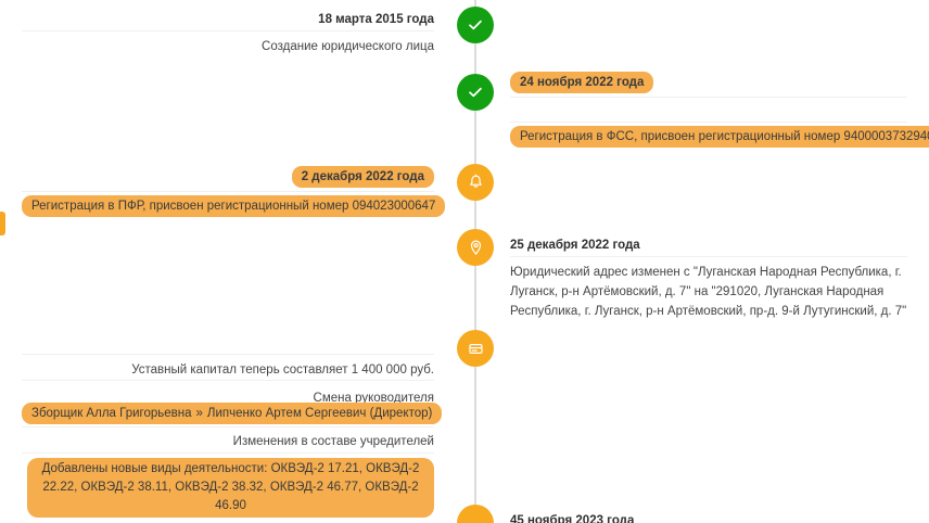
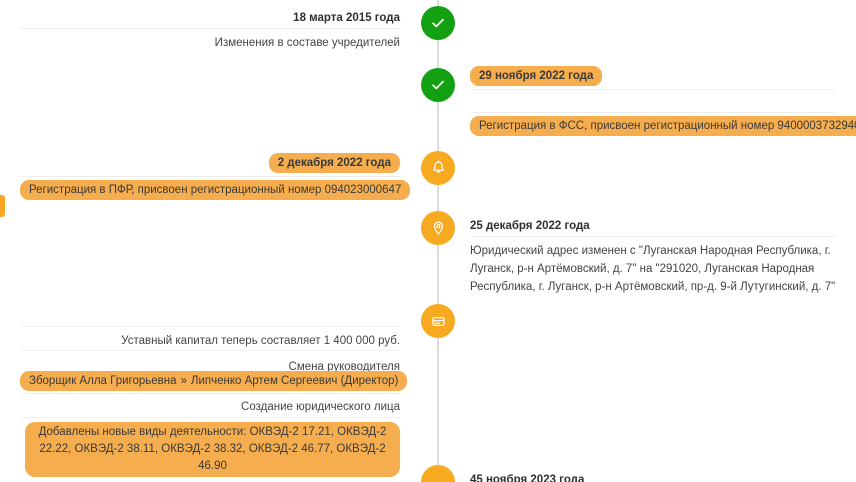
  18 марта 2015 года
- Создание юридического лица
+ Изменения в составе учредителей
- 24 ноября 2022 года
+ 29 ноября 2022 года
  Регистрация в ФСС, присвоен регистрационный номер 940000373294
  2 декабря 2022 года
  Регистрация в ПФР, присвоен регистрационный номер 094023000647
  25 декабря 2022 года
  Юридический адрес изменен с "Луганская Народная Республика, г. Луганск, р-н Артёмовский, д. 7" на "291020, Луганская Народная Республика, г. Луганск, р-н Артёмовский, пр-д. 9-й Лутугинский, д. 7"
  Уставный капитал теперь составляет 1 400 000 руб.
  Смена руководителя
  Зборщик Алла Григорьевна » Липченко Артем Сергеевич (Директор)
- Изменения в составе учредителей
+ Создание юридического лица
  Добавлены новые виды деятельности: ОКВЭД-2 17.21, ОКВЭД-2 22.22, ОКВЭД-2 38.11, ОКВЭД-2 38.32, ОКВЭД-2 46.77, ОКВЭД-2 46.90
  45 ноября 2023 года
